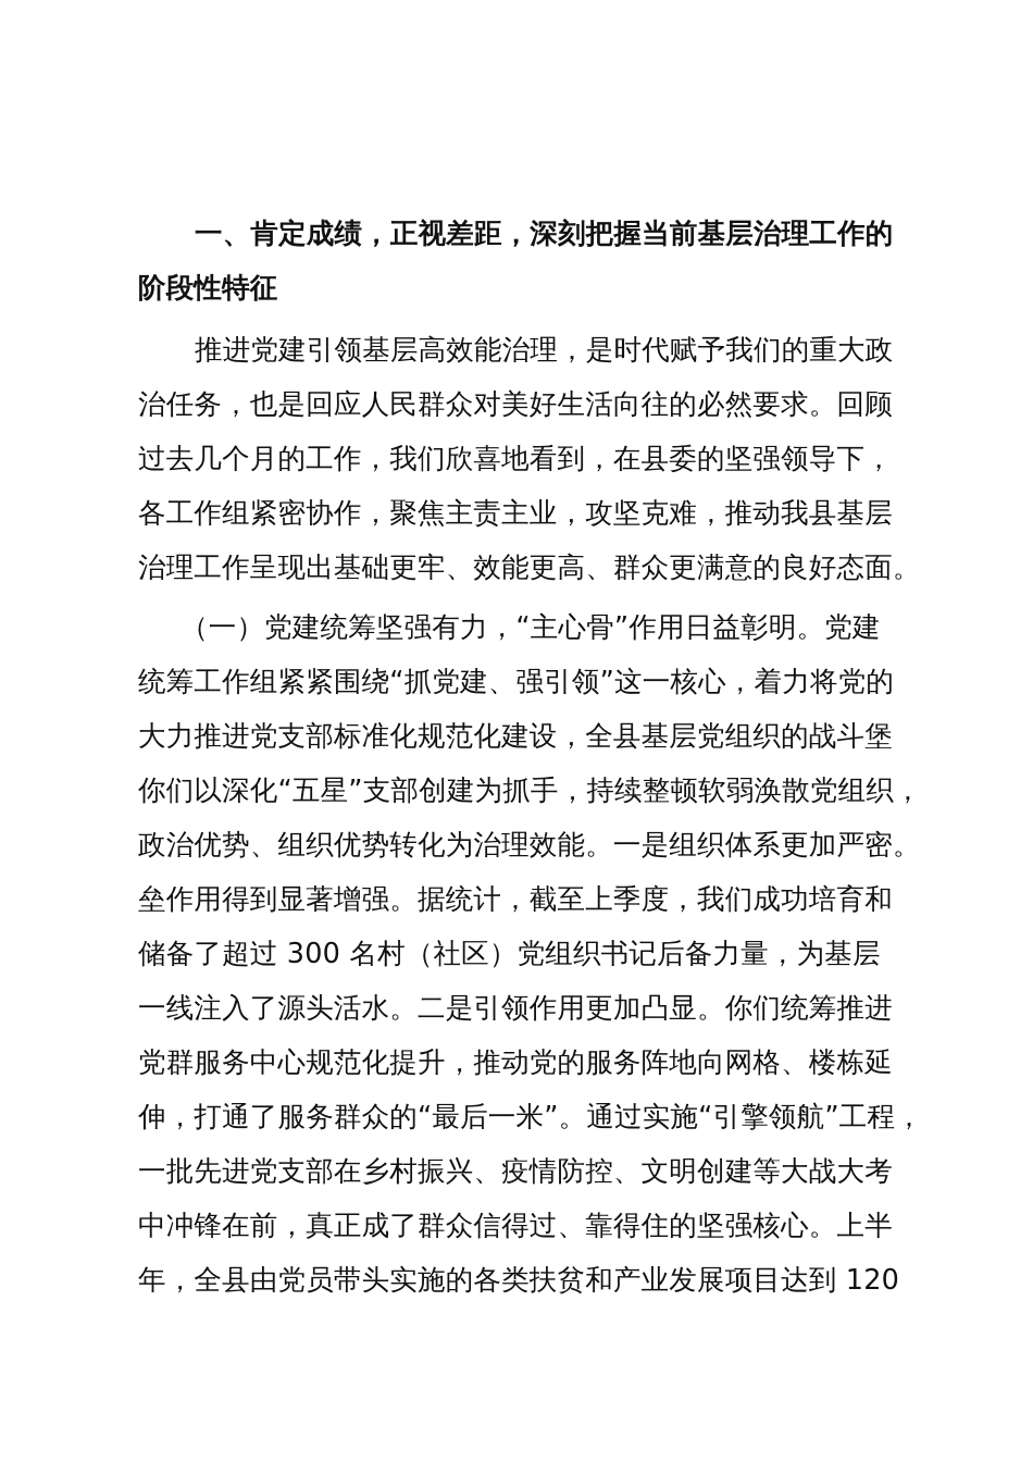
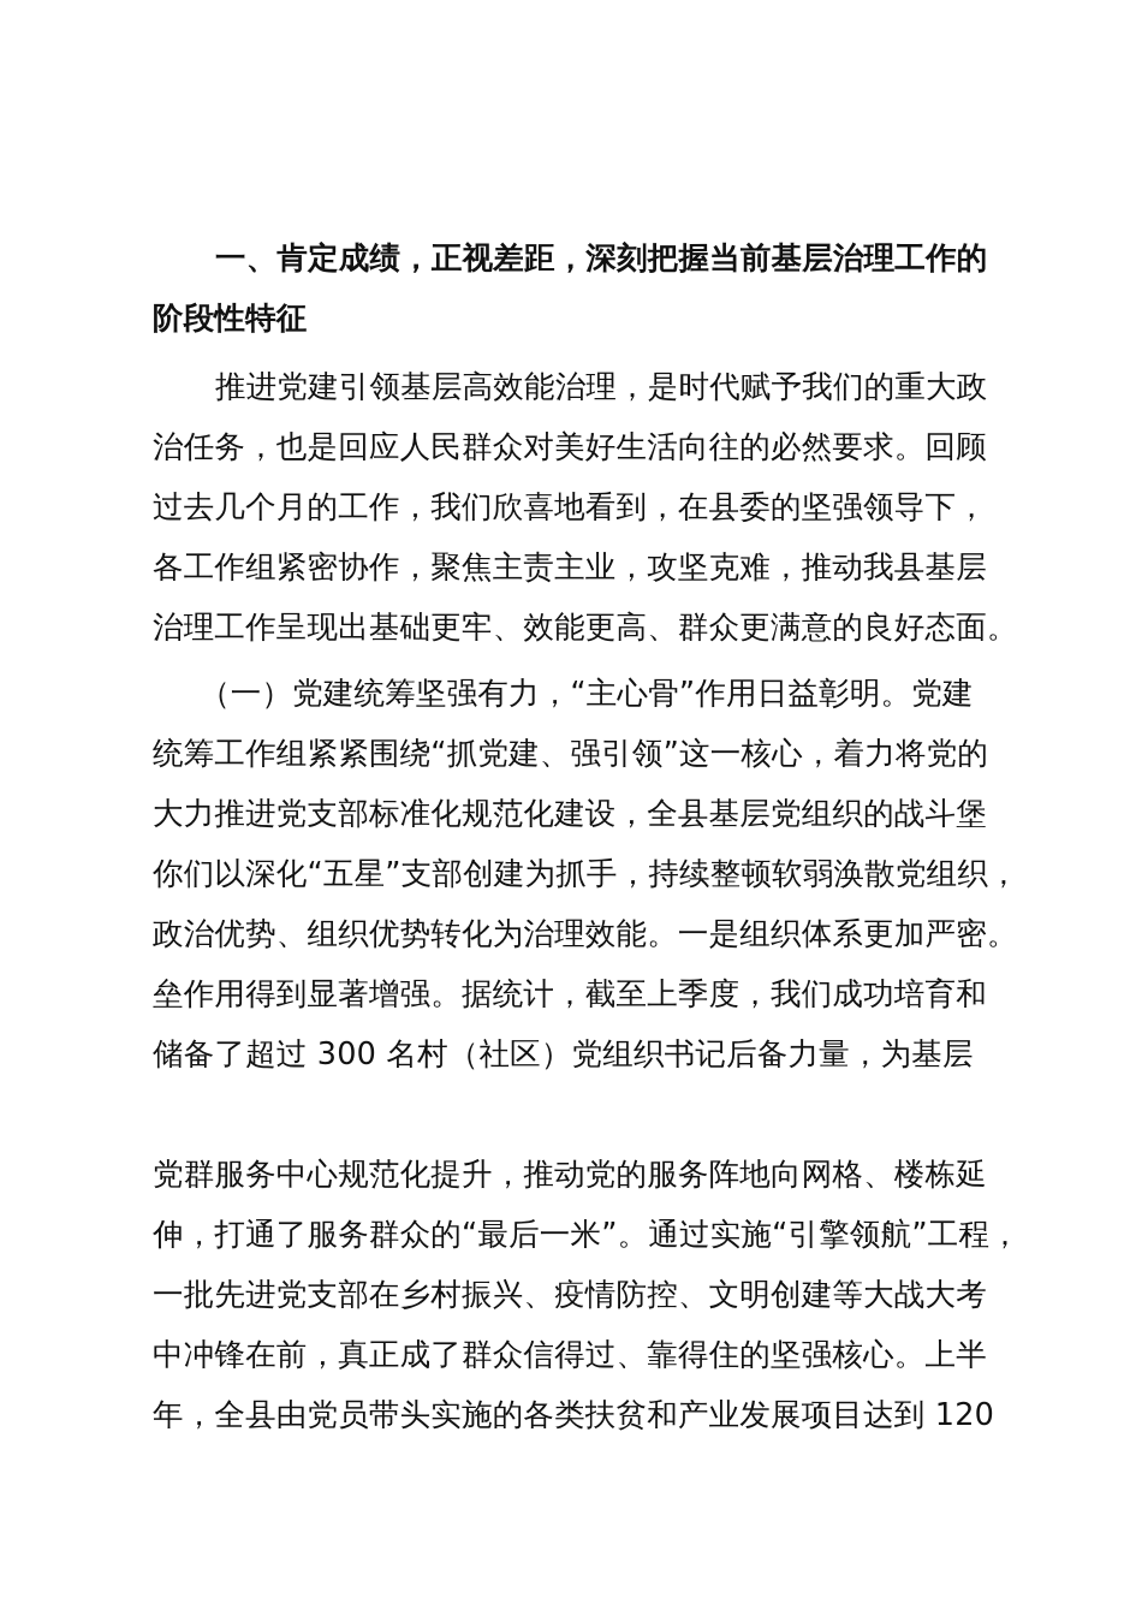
  一、肯定成绩，正视差距，深刻把握当前基层治理工作的
  阶段性特征
  推进党建引领基层高效能治理，是时代赋予我们的重大政
  治任务，也是回应人民群众对美好生活向往的必然要求。回顾
  过去几个月的工作，我们欣喜地看到，在县委的坚强领导下，
  各工作组紧密协作，聚焦主责主业，攻坚克难，推动我县基层
  治理工作呈现出基础更牢、效能更高、群众更满意的良好态面。
  （一）党建统筹坚强有力，“主心骨”作用日益彰明。党建
  统筹工作组紧紧围绕“抓党建、强引领”这一核心，着力将党的
  大力推进党支部标准化规范化建设，全县基层党组织的战斗堡
  你们以深化“五星”支部创建为抓手，持续整顿软弱涣散党组织，
  政治优势、组织优势转化为治理效能。一是组织体系更加严密。
  垒作用得到显著增强。据统计，截至上季度，我们成功培育和
  储备了超过 300 名村（社区）党组织书记后备力量，为基层
- 一线注入了源头活水。二是引领作用更加凸显。你们统筹推进
  党群服务中心规范化提升，推动党的服务阵地向网格、楼栋延
  伸，打通了服务群众的“最后一米”。通过实施“引擎领航”工程，
  一批先进党支部在乡村振兴、疫情防控、文明创建等大战大考
  中冲锋在前，真正成了群众信得过、靠得住的坚强核心。上半
  年，全县由党员带头实施的各类扶贫和产业发展项目达到 120
